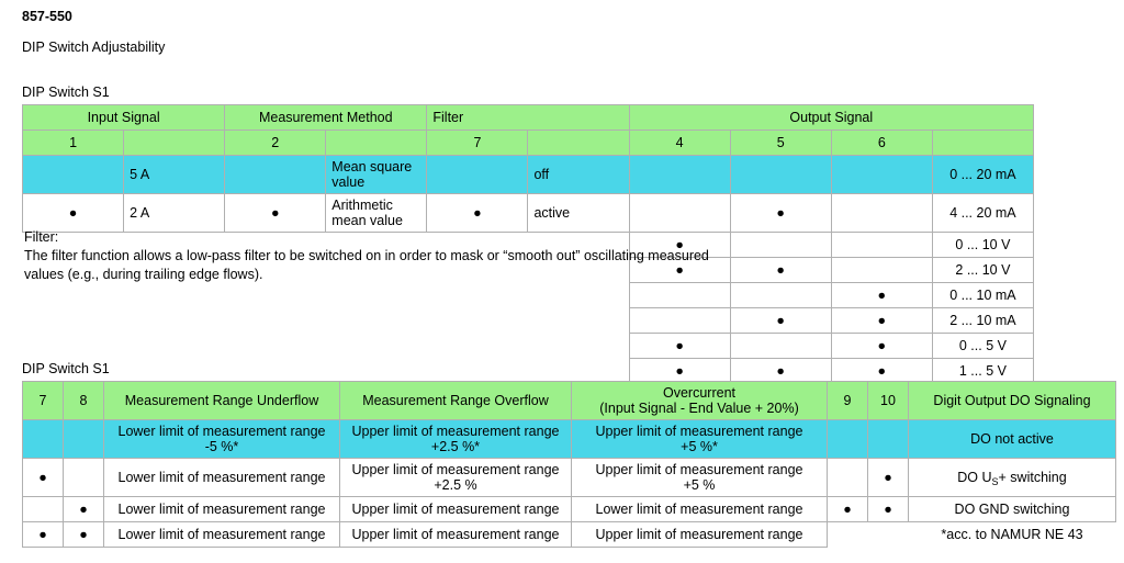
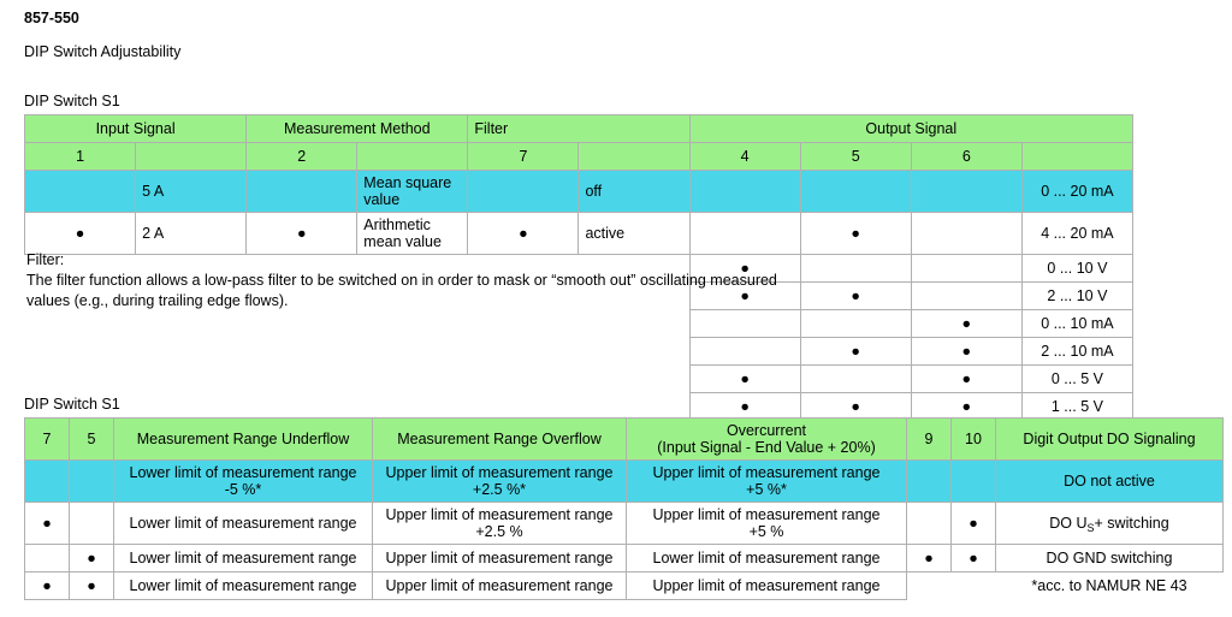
  857-550
  DIP Switch Adjustability
  DIP Switch S1
  Input Signal	Measurement Method	Filter	Output Signal
  1		2		7		4	5	6
  	5 A		Mean square value		off				0 ... 20 mA
  ●	2 A	●	Arithmetic mean value	●	active		●		4 ... 20 mA
  						●			0 ... 10 V
  						●	●		2 ... 10 V
  								●	0 ... 10 mA
  							●	●	2 ... 10 mA
  						●		●	0 ... 5 V
  						●	●	●	1 ... 5 V
  Filter:
  The filter function allows a low-pass filter to be switched on in order to mask or “smooth out” oscillating measured values (e.g., during trailing edge flows).
  DIP Switch S1
- 7	8	Measurement Range Underflow	Measurement Range Overflow	Overcurrent(Input Signal - End Value + 20%)	9	10	Digit Output DO Signaling
+ 7	5	Measurement Range Underflow	Measurement Range Overflow	Overcurrent(Input Signal - End Value + 20%)	9	10	Digit Output DO Signaling
  		Lower limit of measurement range-5 %*	Upper limit of measurement range+2.5 %*	Upper limit of measurement range+5 %*			DO not active
  ●		Lower limit of measurement range	Upper limit of measurement range+2.5 %	Upper limit of measurement range+5 %		●	DO US+ switching
  	●	Lower limit of measurement range	Upper limit of measurement range	Lower limit of measurement range	●	●	DO GND switching
  ●	●	Lower limit of measurement range	Upper limit of measurement range	Upper limit of measurement range			*acc. to NAMUR NE 43
